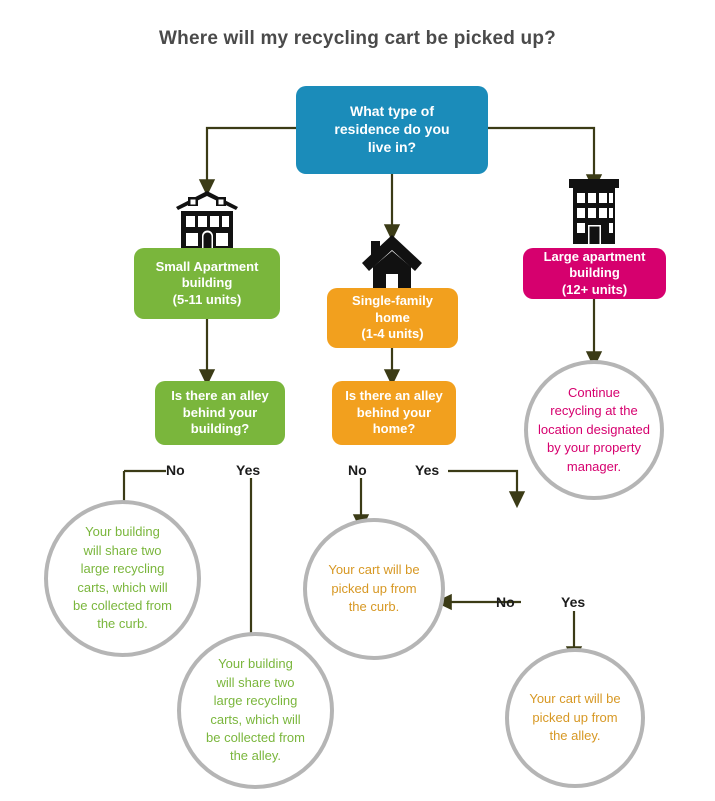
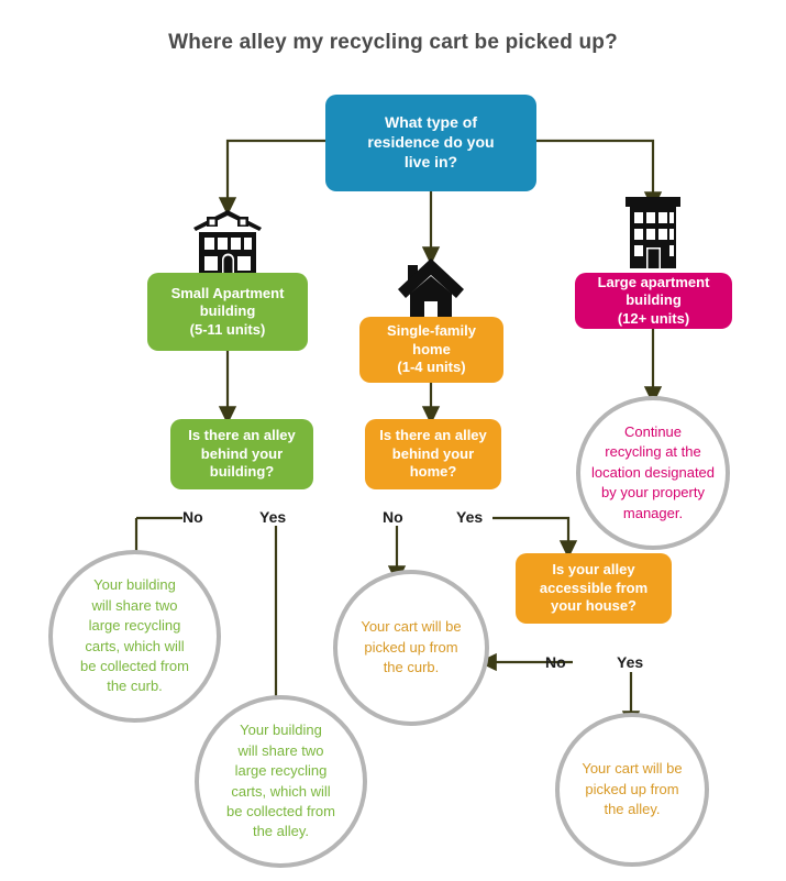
- Where will my recycling cart be picked up?
+ Where alley my recycling cart be picked up?
  What type of
  residence do you
  live in?
  Small Apartment
  building
  (5-11 units)
  Single-family
  home
  (1-4 units)
  Large apartment
  building
  (12+ units)
  Is there an alley
  behind your
  building?
  Is there an alley
  behind your
  home?
+ Is your alley
+ accessible from
+ your house?
  No
  Yes
  No
  Yes
  No
  Yes
  Continue
  recycling at the
  location designated
  by your property
  manager.
  Your building
  will share two
  large recycling
  carts, which will
  be collected from
  the curb.
  Your building
  will share two
  large recycling
  carts, which will
  be collected from
  the alley.
  Your cart will be
  picked up from
  the curb.
  Your cart will be
  picked up from
  the alley.
